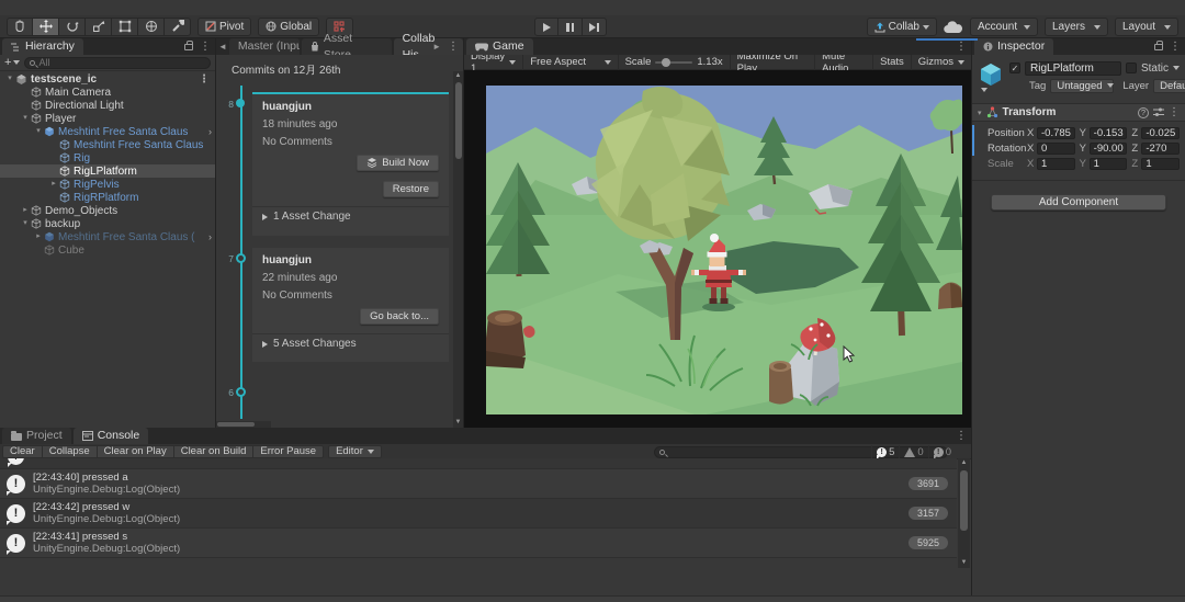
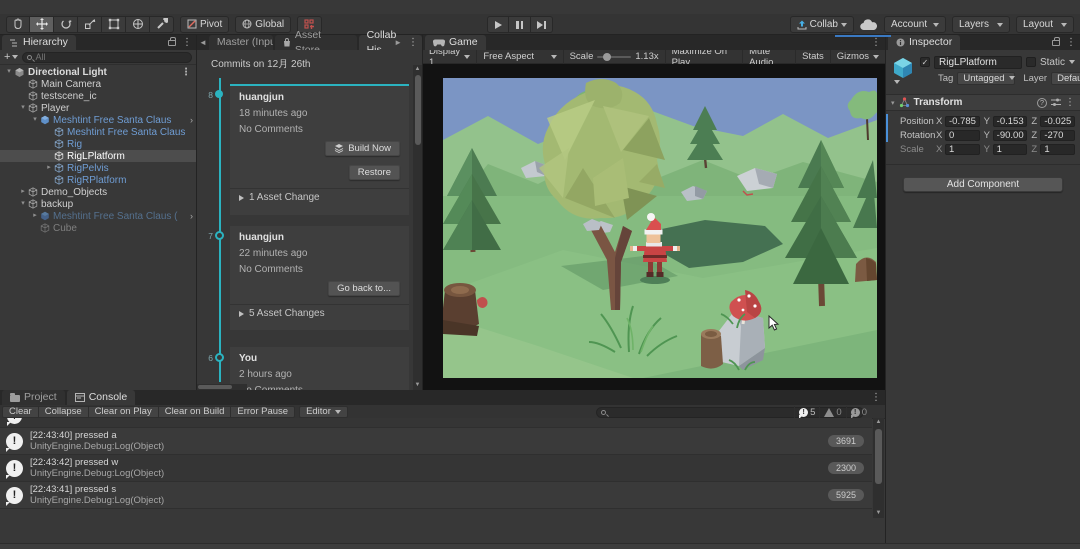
  Pivot
  Global
  Collab
  Account
  Layers
  Layout
  Hierarchy
  +
  All
- testscene_ic
+ Directional Light
  Main Camera
- Directional Light
+ testscene_ic
  Player
  Meshtint Free Santa Claus
  ›
  Meshtint Free Santa Claus
  Rig
  RigLPlatform
  RigPelvis
  RigRPlatform
  Demo_Objects
  backup
  Meshtint Free Santa Claus (
  ›
  Cube
  ◄
  Master (Inp
  ►
  Commits on 12月 26th
  8
  huangjun
  18 minutes ago
  No Comments
  Build Now
  Restore
  1 Asset Change
  7
  huangjun
  22 minutes ago
  No Comments
  Go back to...
  5 Asset Changes
  6
+ You
+ 2 hours ago
  Game
  Display 1
  Free Aspect
  Scale
  1.13x
  Maximize On Play
  Mute Audio
  Stats
  Gizmos
  Inspector
  ✓
  RigLPlatform
  Static
  Tag
  Untagged
  Layer
  Transform
  ?
  Position
  X
  -0.785
  Y
  -0.153
  Z
  -0.025
  Rotation
  X
  0
  Y
  -90.00
  Z
  -270
  Scale
  X
  1
  Y
  1
  Z
  1
  Add Component
  Project
  Console
  Clear
  Collapse
  Clear on Play
  Clear on Build
  Error Pause
  Editor
  5
  0
  0
  !
  [22:43:40] pressed a
  UnityEngine.Debug:Log(Object)
  3691
  !
  [22:43:42] pressed w
  UnityEngine.Debug:Log(Object)
- 3157
+ 2300
  !
  [22:43:41] pressed s
  UnityEngine.Debug:Log(Object)
  5925
